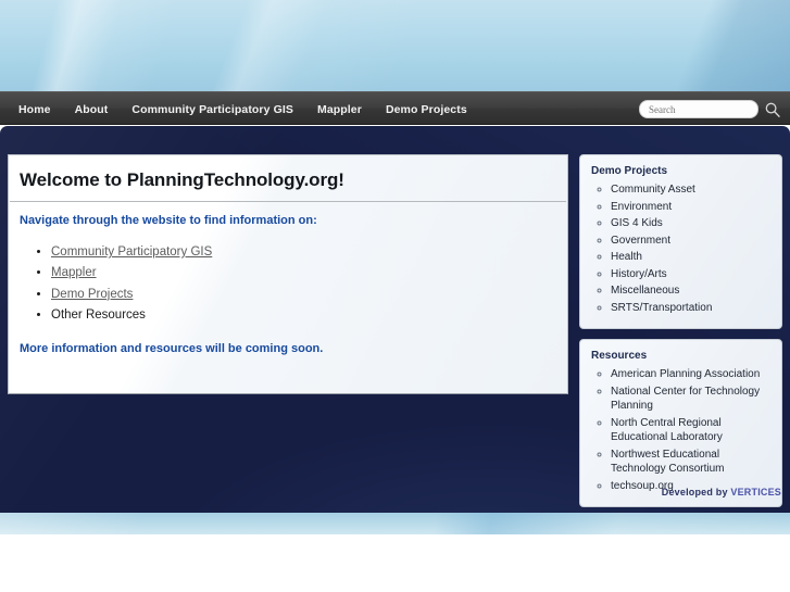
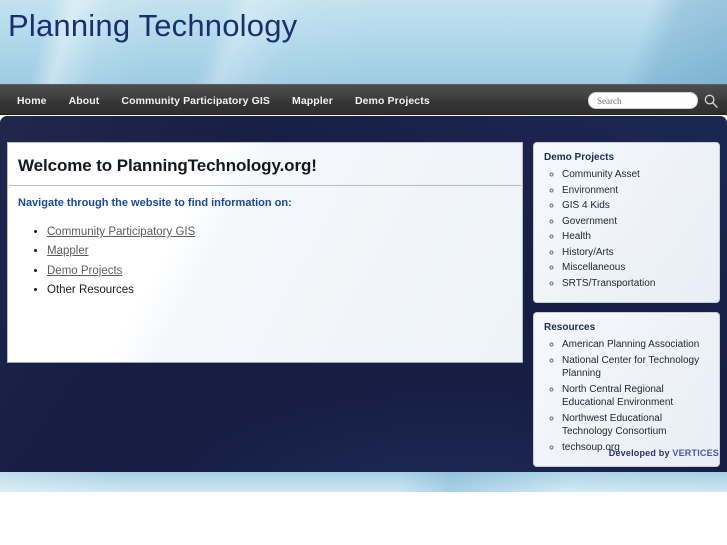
+ Planning Technology
  Home
  About
  Community Participatory GIS
  Mappler
  Demo Projects
  Search
  Welcome to PlanningTechnology.org!
  Navigate through the website to find information on:
  Community Participatory GIS
  Mappler
  Demo Projects
  Other Resources
- More information and resources will be coming soon.
  Demo Projects
  Community Asset
  Environment
  GIS 4 Kids
  Government
  Health
  History/Arts
  Miscellaneous
  SRTS/Transportation
  Resources
  American Planning Association
  National Center for Technology Planning
- North Central Regional Educational Laboratory
+ North Central Regional Educational Environment
  Northwest Educational Technology Consortium
  techsoup.org
  Developed by VERTICES
